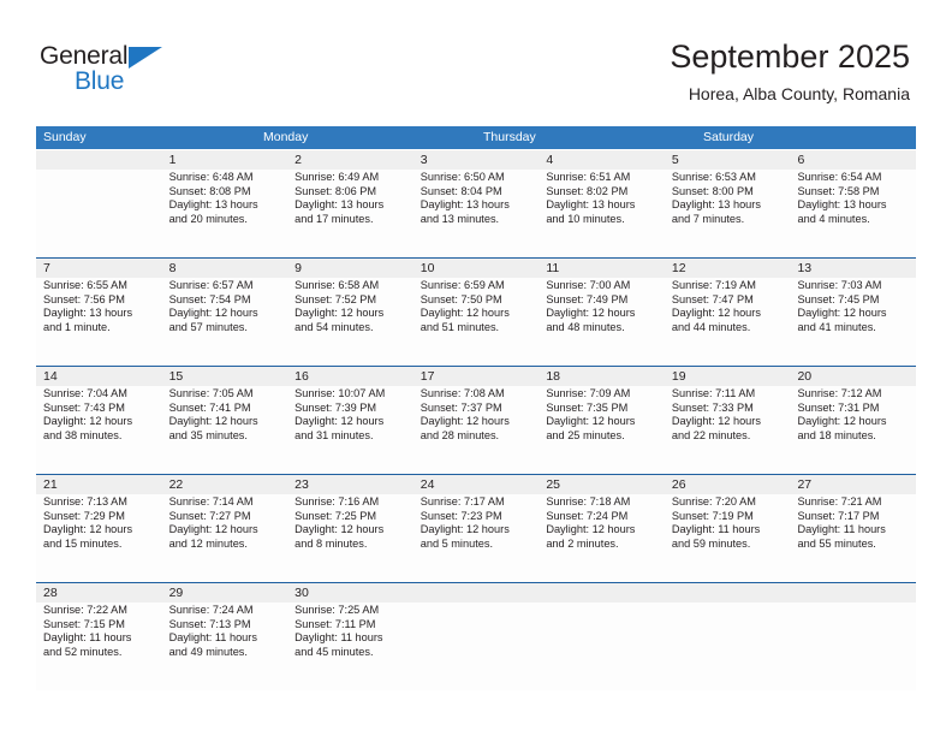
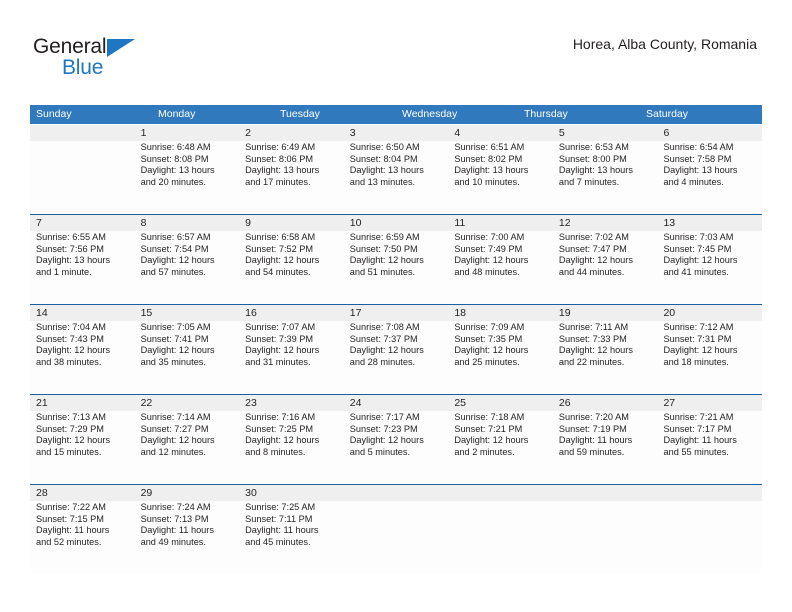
  General
  Blue
- September 2025
  Horea, Alba County, Romania
  Sunday
  Monday
+ Tuesday
+ Wednesday
  Thursday
  Saturday
  1
  2
  3
  4
  5
  6
  Sunrise: 6:48 AM
  Sunset: 8:08 PM
  Daylight: 13 hours
  and 20 minutes.
  Sunrise: 6:49 AM
  Sunset: 8:06 PM
  Daylight: 13 hours
  and 17 minutes.
  Sunrise: 6:50 AM
  Sunset: 8:04 PM
  Daylight: 13 hours
  and 13 minutes.
  Sunrise: 6:51 AM
  Sunset: 8:02 PM
  Daylight: 13 hours
  and 10 minutes.
  Sunrise: 6:53 AM
  Sunset: 8:00 PM
  Daylight: 13 hours
  and 7 minutes.
  Sunrise: 6:54 AM
  Sunset: 7:58 PM
  Daylight: 13 hours
  and 4 minutes.
  7
  8
  9
  10
  11
  12
  13
  Sunrise: 6:55 AM
  Sunset: 7:56 PM
  Daylight: 13 hours
  and 1 minute.
  Sunrise: 6:57 AM
  Sunset: 7:54 PM
  Daylight: 12 hours
  and 57 minutes.
  Sunrise: 6:58 AM
  Sunset: 7:52 PM
  Daylight: 12 hours
  and 54 minutes.
  Sunrise: 6:59 AM
  Sunset: 7:50 PM
  Daylight: 12 hours
  and 51 minutes.
  Sunrise: 7:00 AM
  Sunset: 7:49 PM
  Daylight: 12 hours
  and 48 minutes.
- Sunrise: 7:19 AM
+ Sunrise: 7:02 AM
  Sunset: 7:47 PM
  Daylight: 12 hours
  and 44 minutes.
  Sunrise: 7:03 AM
  Sunset: 7:45 PM
  Daylight: 12 hours
  and 41 minutes.
  14
  15
  16
  17
  18
  19
  20
  Sunrise: 7:04 AM
  Sunset: 7:43 PM
  Daylight: 12 hours
  and 38 minutes.
  Sunrise: 7:05 AM
  Sunset: 7:41 PM
  Daylight: 12 hours
  and 35 minutes.
- Sunrise: 10:07 AM
+ Sunrise: 7:07 AM
  Sunset: 7:39 PM
  Daylight: 12 hours
  and 31 minutes.
  Sunrise: 7:08 AM
  Sunset: 7:37 PM
  Daylight: 12 hours
  and 28 minutes.
  Sunrise: 7:09 AM
  Sunset: 7:35 PM
  Daylight: 12 hours
  and 25 minutes.
  Sunrise: 7:11 AM
  Sunset: 7:33 PM
  Daylight: 12 hours
  and 22 minutes.
  Sunrise: 7:12 AM
  Sunset: 7:31 PM
  Daylight: 12 hours
  and 18 minutes.
  21
  22
  23
  24
  25
  26
  27
  Sunrise: 7:13 AM
  Sunset: 7:29 PM
  Daylight: 12 hours
  and 15 minutes.
  Sunrise: 7:14 AM
  Sunset: 7:27 PM
  Daylight: 12 hours
  and 12 minutes.
  Sunrise: 7:16 AM
  Sunset: 7:25 PM
  Daylight: 12 hours
  and 8 minutes.
  Sunrise: 7:17 AM
  Sunset: 7:23 PM
  Daylight: 12 hours
  and 5 minutes.
  Sunrise: 7:18 AM
- Sunset: 7:24 PM
+ Sunset: 7:21 PM
  Daylight: 12 hours
  and 2 minutes.
  Sunrise: 7:20 AM
  Sunset: 7:19 PM
  Daylight: 11 hours
  and 59 minutes.
  Sunrise: 7:21 AM
  Sunset: 7:17 PM
  Daylight: 11 hours
  and 55 minutes.
  28
  29
  30
  Sunrise: 7:22 AM
  Sunset: 7:15 PM
  Daylight: 11 hours
  and 52 minutes.
  Sunrise: 7:24 AM
  Sunset: 7:13 PM
  Daylight: 11 hours
  and 49 minutes.
  Sunrise: 7:25 AM
  Sunset: 7:11 PM
  Daylight: 11 hours
  and 45 minutes.
